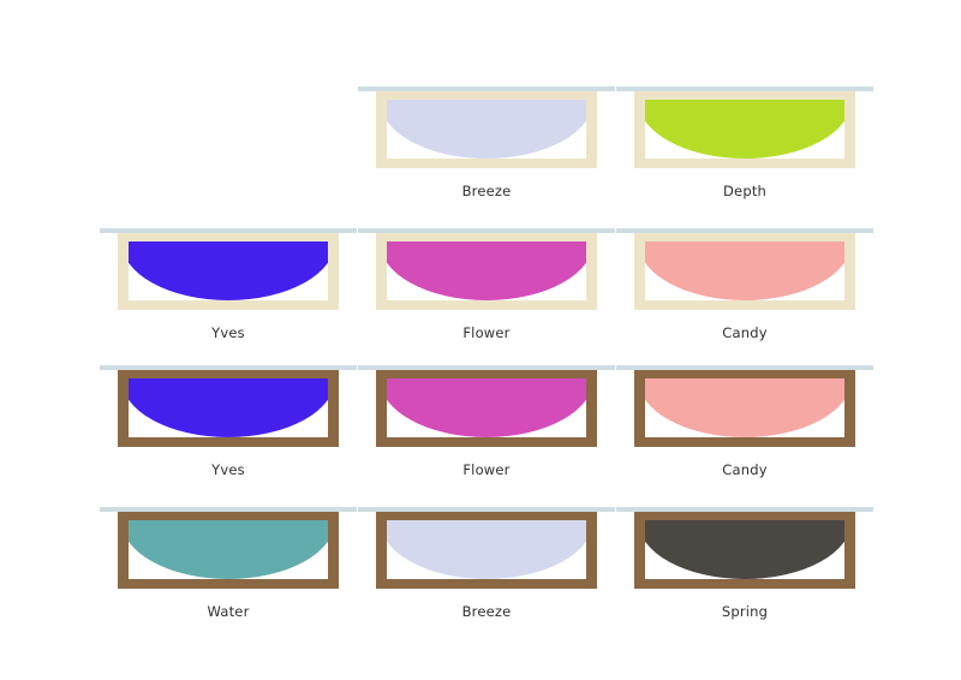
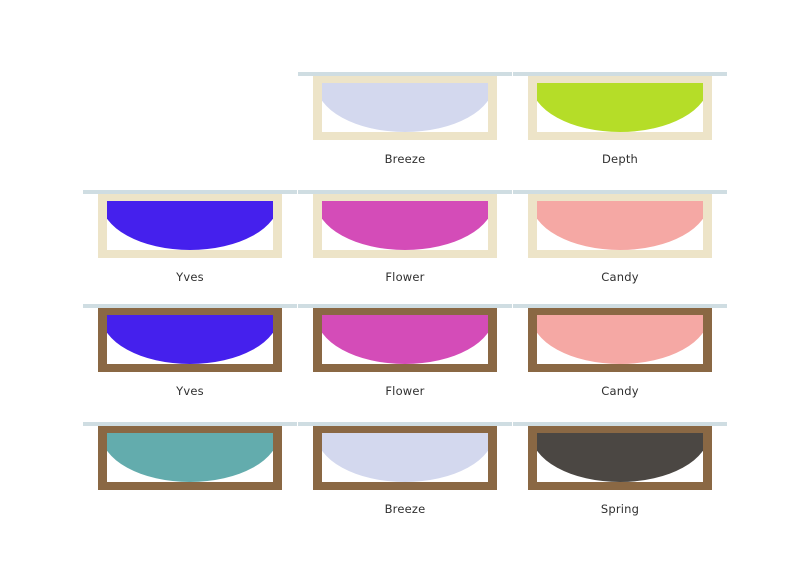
  Breeze
  Depth
  Yves
  Flower
  Candy
  Yves
  Flower
  Candy
- Water
  Breeze
  Spring
